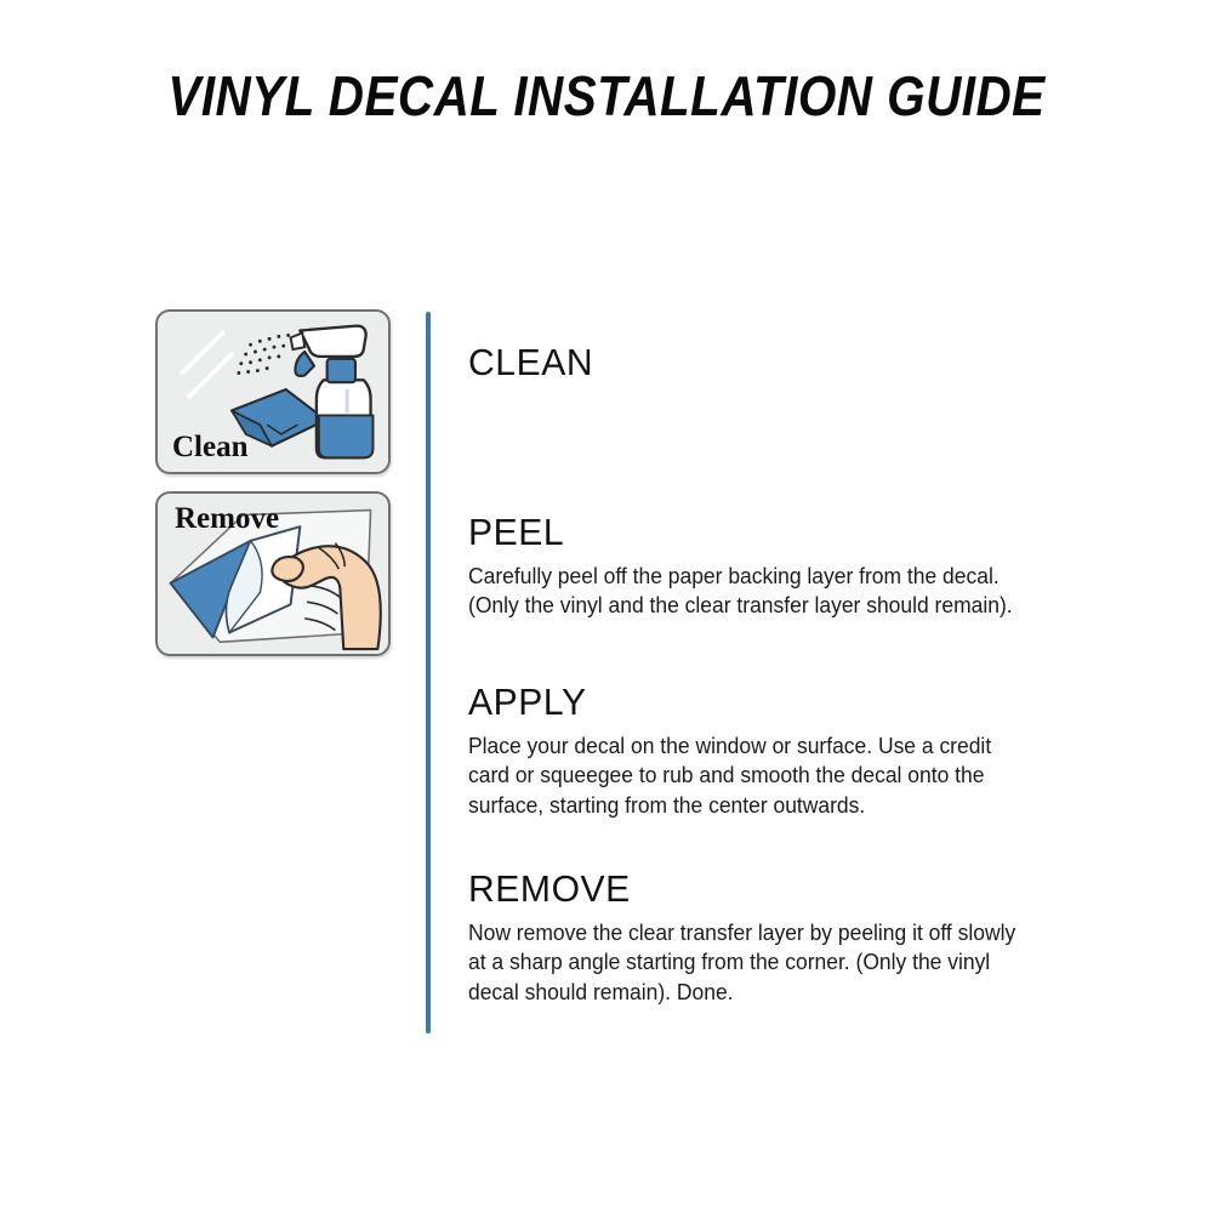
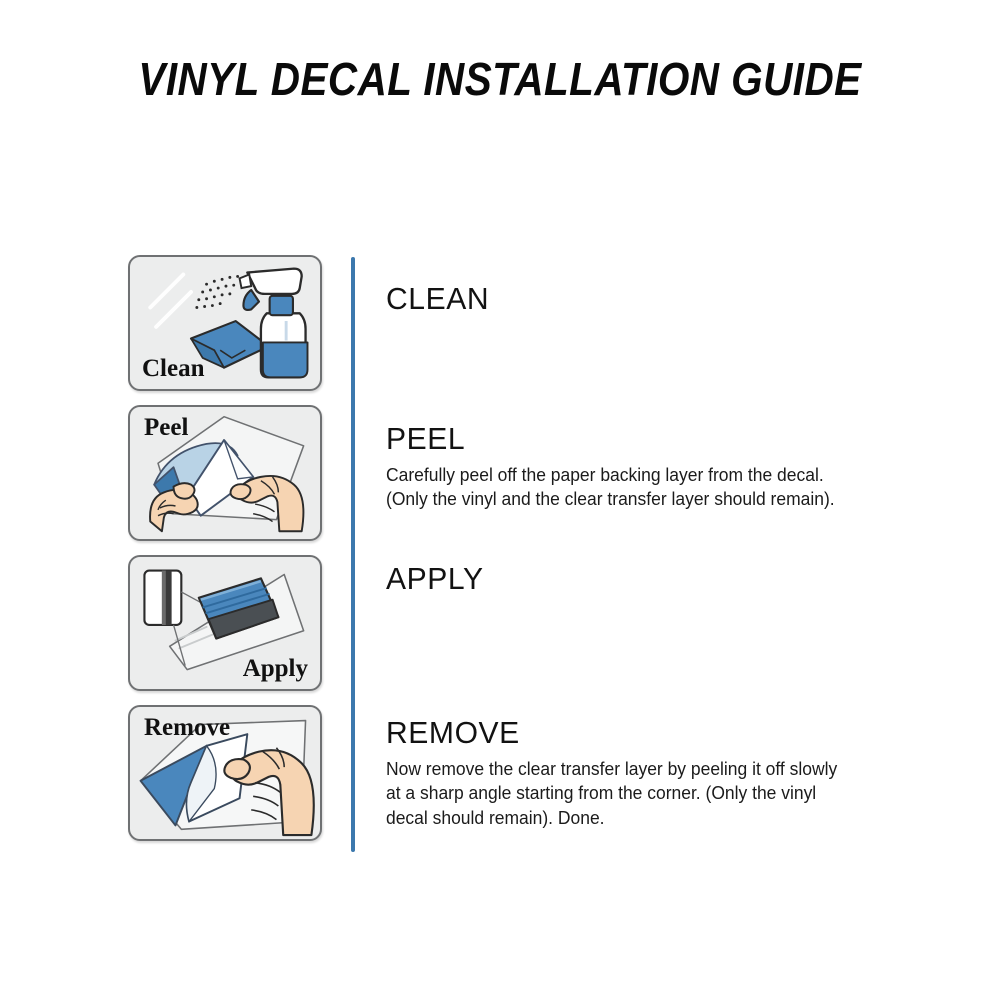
  VINYL DECAL INSTALLATION GUIDE
  Clean
+ Peel
+ Apply
  Remove
  CLEAN
  PEEL
  Carefully peel off the paper backing layer from the decal.
  (Only the vinyl and the clear transfer layer should remain).
  APPLY
- Place your decal on the window or surface. Use a credit
- card or squeegee to rub and smooth the decal onto the
- surface, starting from the center outwards.
  REMOVE
  Now remove the clear transfer layer by peeling it off slowly
  at a sharp angle starting from the corner. (Only the vinyl
  decal should remain). Done.
